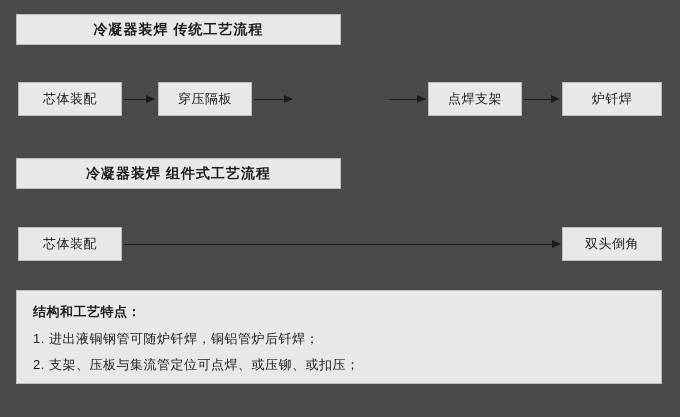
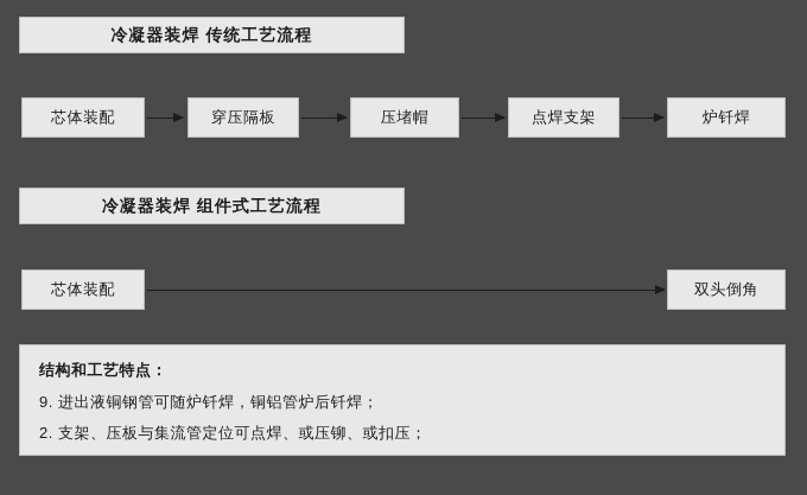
  冷凝器装焊 传统工艺流程
  芯体装配
  穿压隔板
+ 压堵帽
  点焊支架
  炉钎焊
  冷凝器装焊 组件式工艺流程
  芯体装配
  双头倒角
  结构和工艺特点：
- 1. 进出液铜钢管可随炉钎焊，铜铝管炉后钎焊；
+ 9. 进出液铜钢管可随炉钎焊，铜铝管炉后钎焊；
  2. 支架、压板与集流管定位可点焊、或压铆、或扣压；
